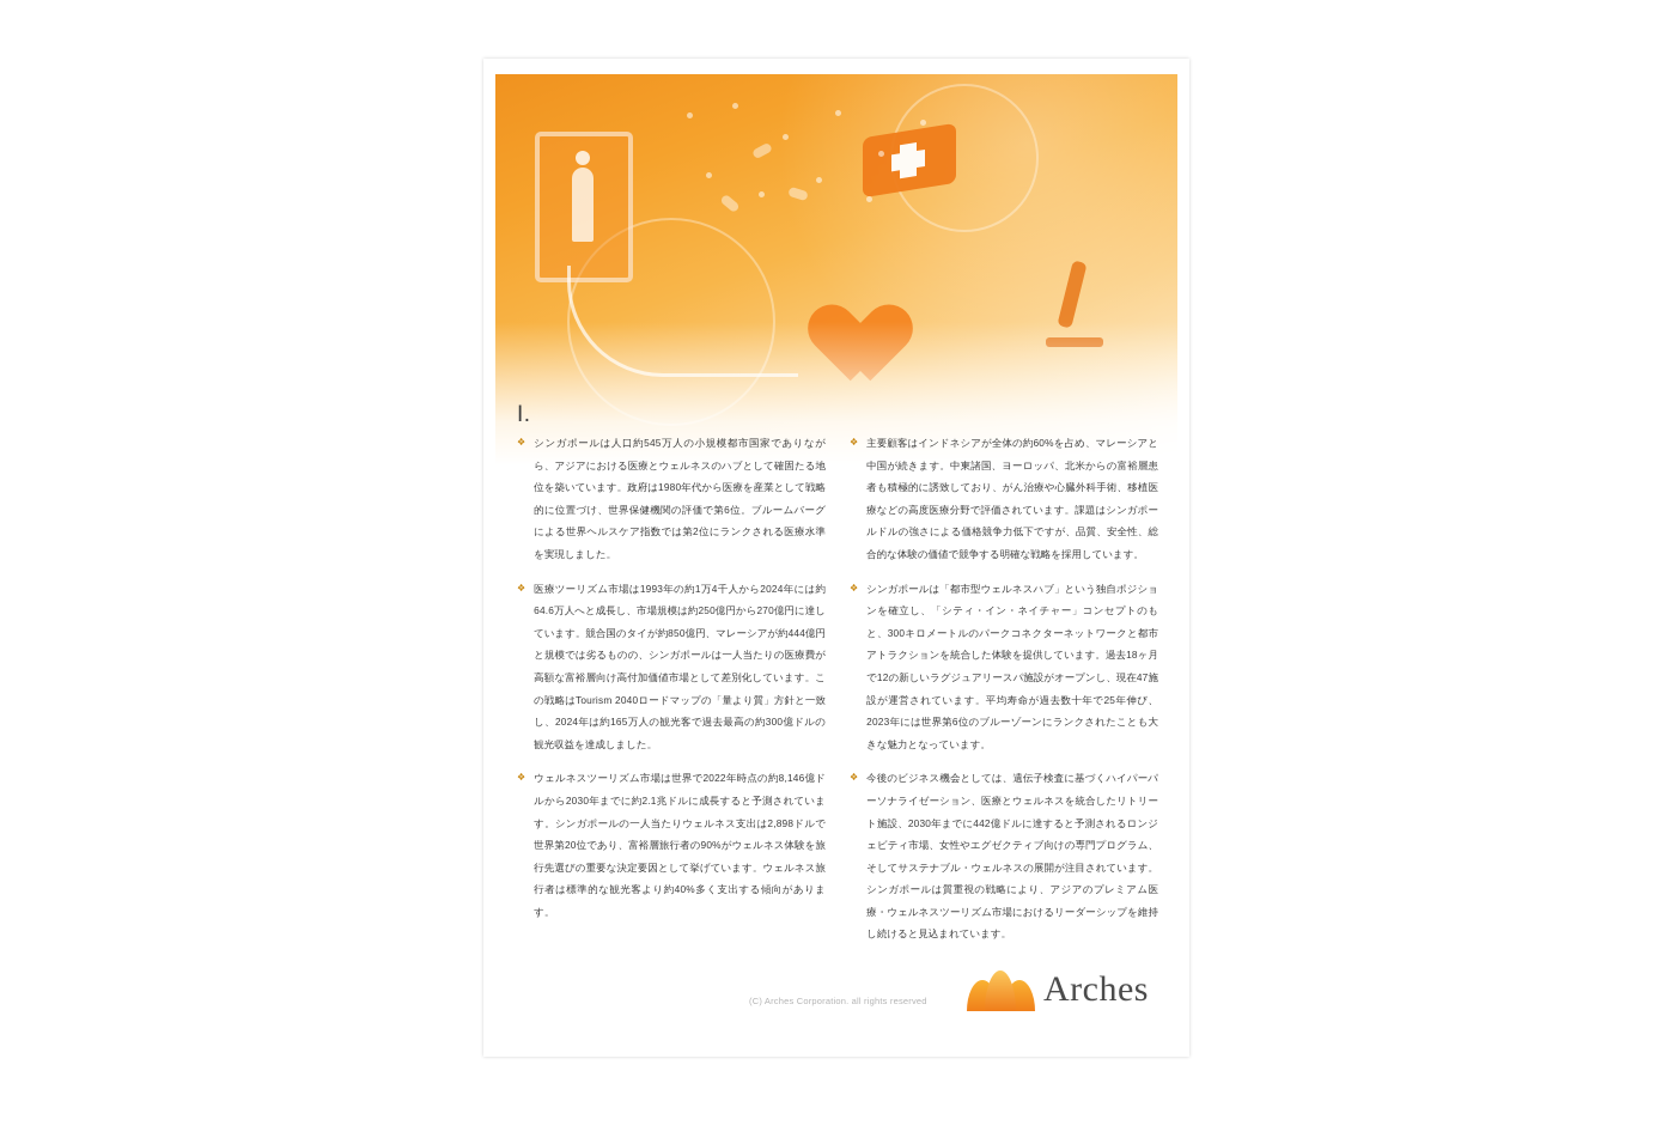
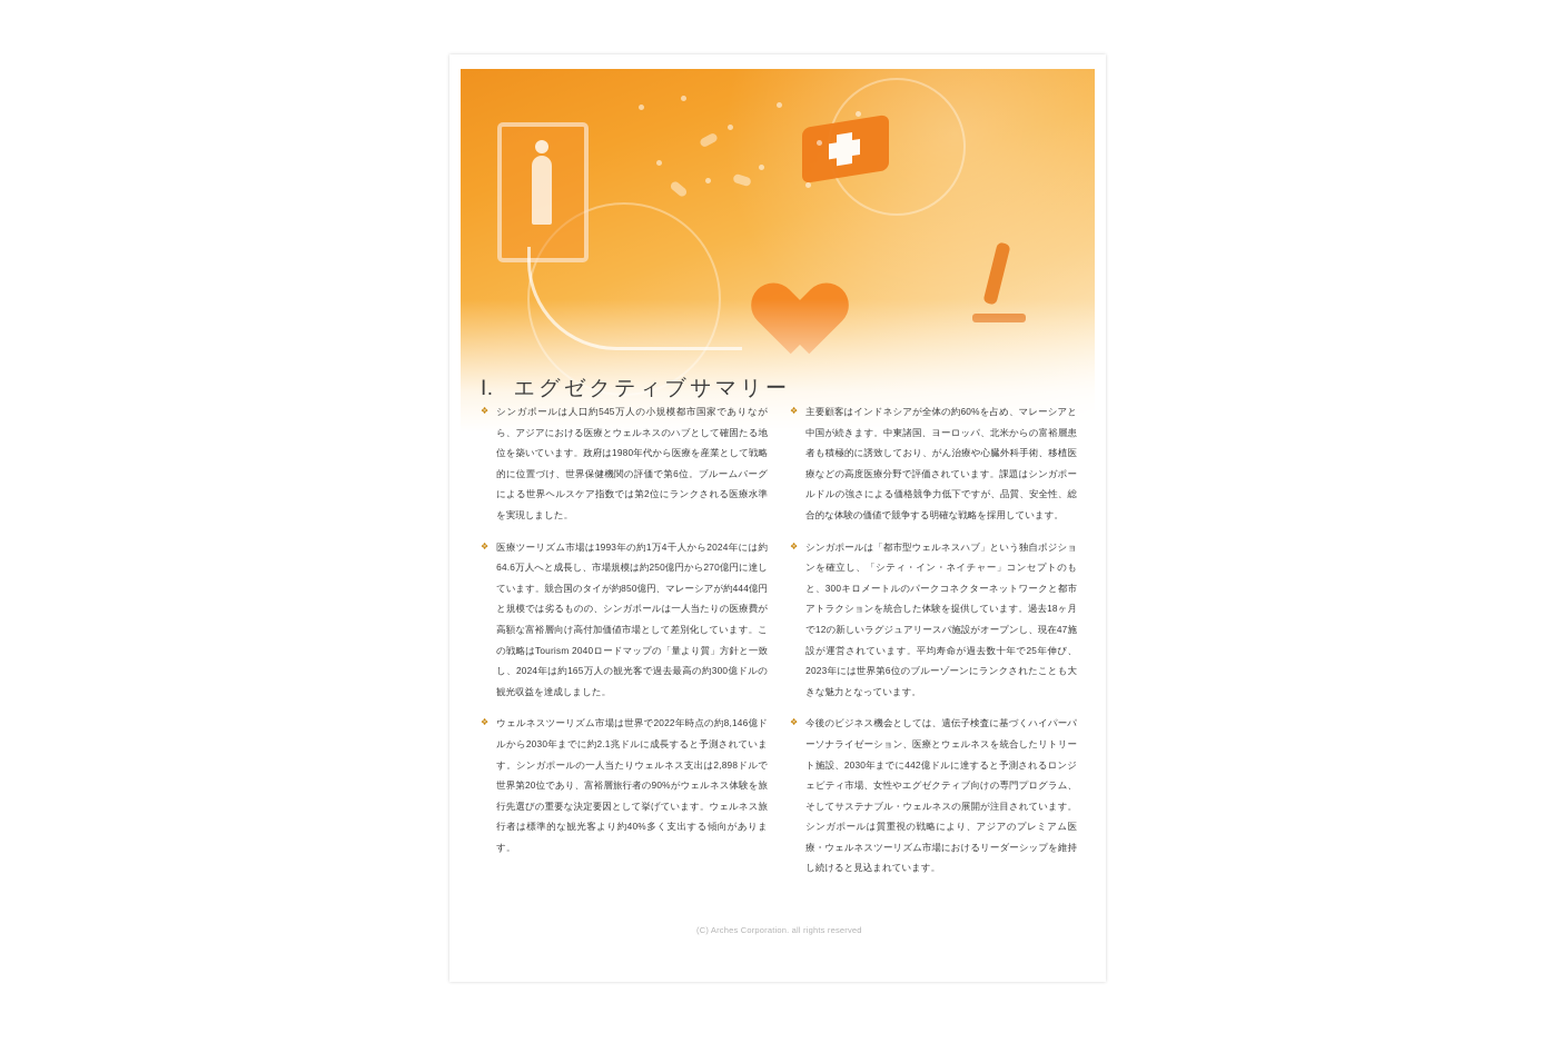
  I.
+ エグゼクティブサマリー
  ❖
  シンガポールは人口約545万人の小規模都市国家でありながら、アジアにおける医療とウェルネスのハブとして確固たる地位を築いています。政府は1980年代から医療を産業として戦略的に位置づけ、世界保健機関の評価で第6位。ブルームバーグによる世界ヘルスケア指数では第2位にランクされる医療水準を実現しました。
  ❖
  医療ツーリズム市場は1993年の約1万4千人から2024年には約64.6万人へと成長し、市場規模は約250億円から270億円に達しています。競合国のタイが約850億円、マレーシアが約444億円と規模では劣るものの、シンガポールは一人当たりの医療費が高額な富裕層向け高付加価値市場として差別化しています。この戦略はTourism 2040ロードマップの「量より質」方針と一致し、2024年は約165万人の観光客で過去最高の約300億ドルの観光収益を達成しました。
  ❖
  ウェルネスツーリズム市場は世界で2022年時点の約8,146億ドルから2030年までに約2.1兆ドルに成長すると予測されています。シンガポールの一人当たりウェルネス支出は2,898ドルで世界第20位であり、富裕層旅行者の90%がウェルネス体験を旅行先選びの重要な決定要因として挙げています。ウェルネス旅行者は標準的な観光客より約40%多く支出する傾向があります。
  ❖
  主要顧客はインドネシアが全体の約60%を占め、マレーシアと中国が続きます。中東諸国、ヨーロッパ、北米からの富裕層患者も積極的に誘致しており、がん治療や心臓外科手術、移植医療などの高度医療分野で評価されています。課題はシンガポールドルの強さによる価格競争力低下ですが、品質、安全性、総合的な体験の価値で競争する明確な戦略を採用しています。
  ❖
  シンガポールは「都市型ウェルネスハブ」という独自ポジションを確立し、「シティ・イン・ネイチャー」コンセプトのもと、300キロメートルのパークコネクターネットワークと都市アトラクションを統合した体験を提供しています。過去18ヶ月で12の新しいラグジュアリースパ施設がオープンし、現在47施設が運営されています。平均寿命が過去数十年で25年伸び、2023年には世界第6位のブルーゾーンにランクされたことも大きな魅力となっています。
  ❖
  今後のビジネス機会としては、遺伝子検査に基づくハイパーパーソナライゼーション、医療とウェルネスを統合したリトリート施設、2030年までに442億ドルに達すると予測されるロンジェビティ市場、女性やエグゼクティブ向けの専門プログラム、そしてサステナブル・ウェルネスの展開が注目されています。シンガポールは質重視の戦略により、アジアのプレミアム医療・ウェルネスツーリズム市場におけるリーダーシップを維持し続けると見込まれています。
  (C) Arches Corporation. all rights reserved
- Arches
